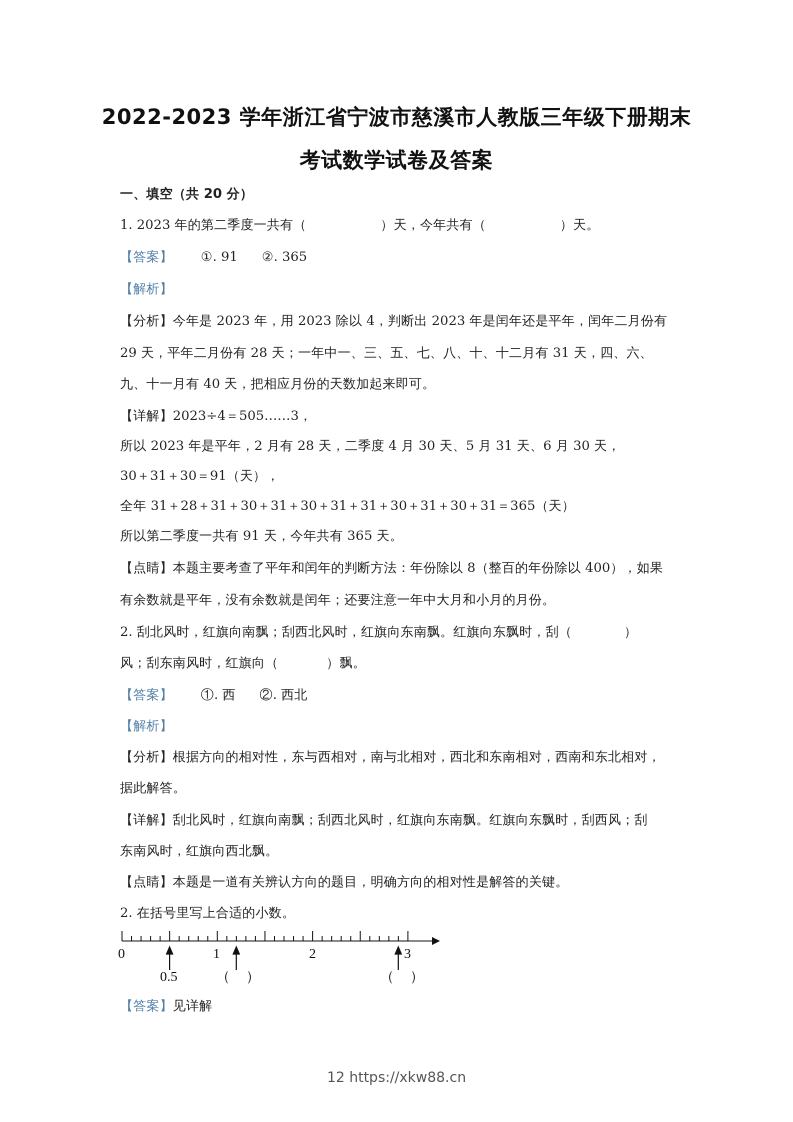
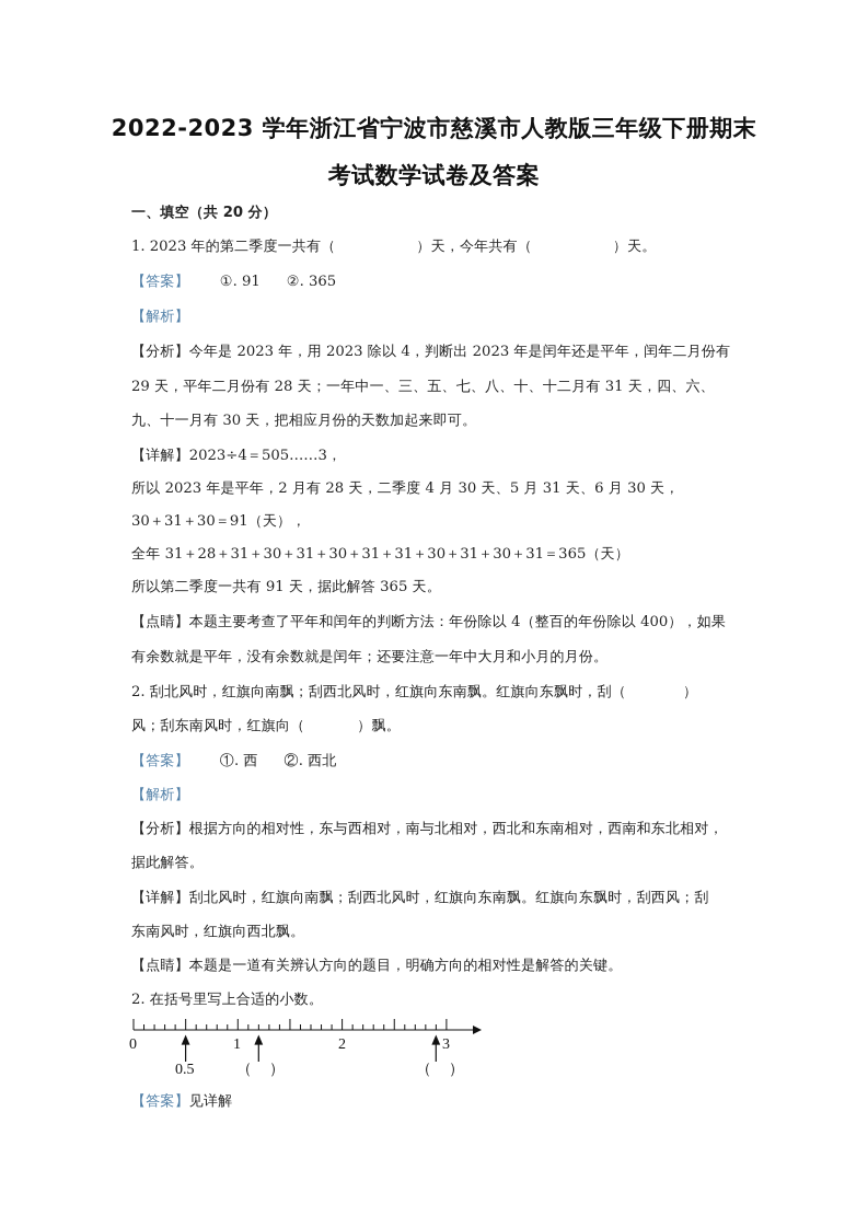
  2022-2023 学年浙江省宁波市慈溪市人教版三年级下册期末
  考试数学试卷及答案
  一、填空（共 20 分）
  1. 2023 年的第二季度一共有（ ）天，今年共有（ ）天。
  【答案】 ①. 91 ②. 365
  【解析】
  【分析】今年是 2023 年，用 2023 除以 4，判断出 2023 年是闰年还是平年，闰年二月份有
  29 天，平年二月份有 28 天；一年中一、三、五、七、八、十、十二月有 31 天，四、六、
- 九、十一月有 40 天，把相应月份的天数加起来即可。
+ 九、十一月有 30 天，把相应月份的天数加起来即可。
  【详解】2023÷4＝505……3，
  所以 2023 年是平年，2 月有 28 天，二季度 4 月 30 天、5 月 31 天、6 月 30 天，
  30＋31＋30＝91（天），
  全年 31＋28＋31＋30＋31＋30＋31＋31＋30＋31＋30＋31＝365（天）
- 所以第二季度一共有 91 天，今年共有 365 天。
+ 所以第二季度一共有 91 天，据此解答 365 天。
- 【点睛】本题主要考查了平年和闰年的判断方法：年份除以 8（整百的年份除以 400），如果
+ 【点睛】本题主要考查了平年和闰年的判断方法：年份除以 4（整百的年份除以 400），如果
  有余数就是平年，没有余数就是闰年；还要注意一年中大月和小月的月份。
  2. 刮北风时，红旗向南飘；刮西北风时，红旗向东南飘。红旗向东飘时，刮（ ）
  风；刮东南风时，红旗向（ ）飘。
  【答案】 ①. 西 ②. 西北
  【解析】
  【分析】根据方向的相对性，东与西相对，南与北相对，西北和东南相对，西南和东北相对，
  据此解答。
  【详解】刮北风时，红旗向南飘；刮西北风时，红旗向东南飘。红旗向东飘时，刮西风；刮
  东南风时，红旗向西北飘。
  【点睛】本题是一道有关辨认方向的题目，明确方向的相对性是解答的关键。
  2. 在括号里写上合适的小数。
  0
  1
  2
  3
  0.5
  （
  ）
  （
  ）
  【答案】见详解
- 12 https://xkw88.cn
